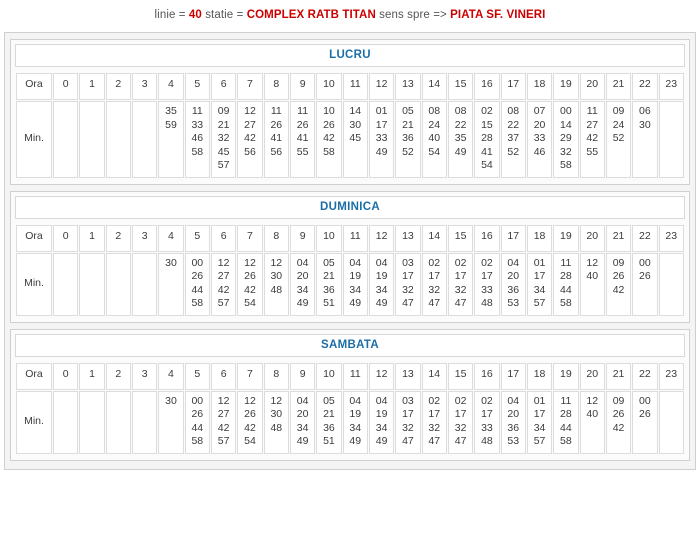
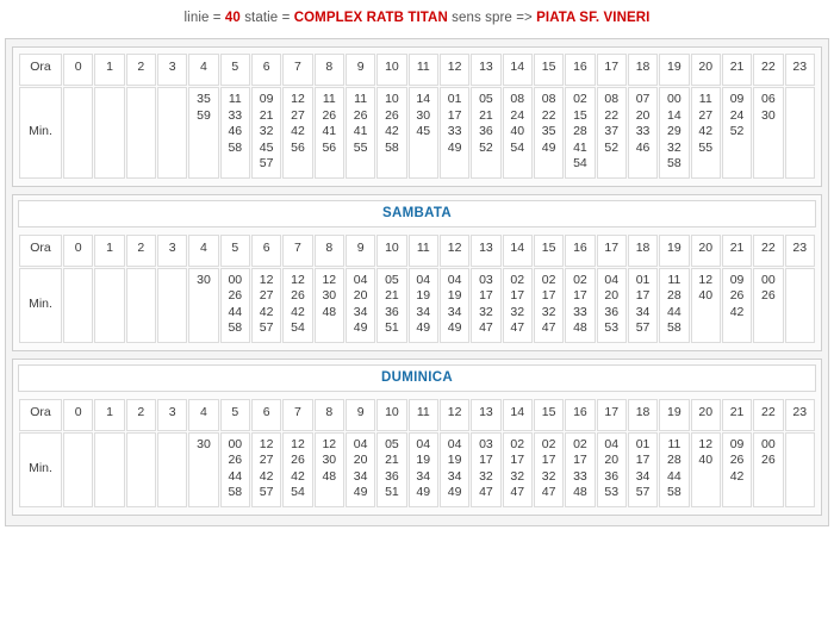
  linie = 40 statie = COMPLEX RATB TITAN sens spre => PIATA SF. VINERI
- LUCRU
  Ora	0	1	2	3	4	5	6	7	8	9	10	11	12	13	14	15	16	17	18	19	20	21	22	23
  Min.					3559	11334658	0921324557	12274256	11264156	11264155	10264258	143045	01173349	05213652	08244054	08223549	0215284154	08223752	07203346	0014293258	11274255	092452	0630
- DUMINICA
+ SAMBATA
  Ora	0	1	2	3	4	5	6	7	8	9	10	11	12	13	14	15	16	17	18	19	20	21	22	23
  Min.					30	00264458	12274257	12264254	123048	04203449	05213651	04193449	04193449	03173247	02173247	02173247	02173348	04203653	01173457	11284458	1240	092642	0026
- SAMBATA
+ DUMINICA
  Ora	0	1	2	3	4	5	6	7	8	9	10	11	12	13	14	15	16	17	18	19	20	21	22	23
  Min.					30	00264458	12274257	12264254	123048	04203449	05213651	04193449	04193449	03173247	02173247	02173247	02173348	04203653	01173457	11284458	1240	092642	0026
